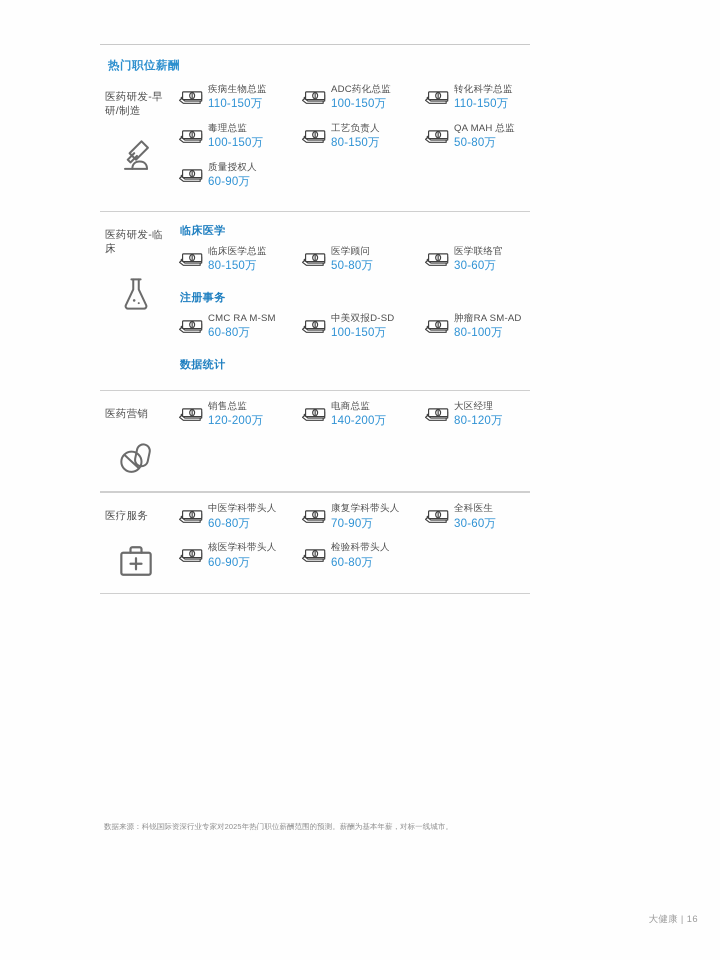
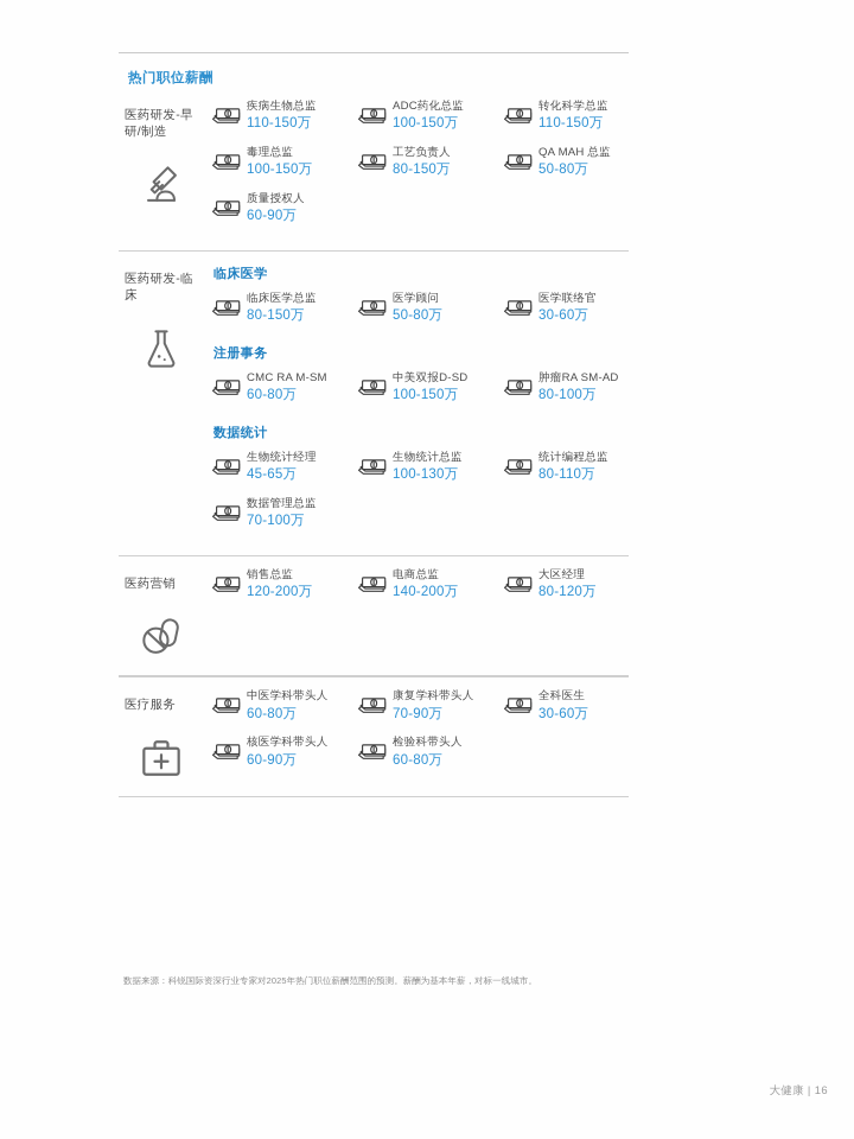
  热门职位薪酬
  医药研发-早研/制造
  疾病生物总监
  110-150万
  ADC药化总监
  100-150万
  转化科学总监
  110-150万
  毒理总监
  100-150万
  工艺负责人
  80-150万
  QA MAH 总监
  50-80万
  质量授权人
  60-90万
  医药研发-临床
  临床医学
  临床医学总监
  80-150万
  医学顾问
  50-80万
  医学联络官
  30-60万
  注册事务
  CMC RA M-SM
  60-80万
  中美双报D-SD
  100-150万
  肿瘤RA SM-AD
  80-100万
  数据统计
+ 生物统计经理
+ 45-65万
+ 生物统计总监
+ 100-130万
+ 统计编程总监
+ 80-110万
+ 数据管理总监
+ 70-100万
  医药营销
  销售总监
  120-200万
  电商总监
  140-200万
  大区经理
  80-120万
  医疗服务
  中医学科带头人
  60-80万
  康复学科带头人
  70-90万
  全科医生
  30-60万
  核医学科带头人
  60-90万
  检验科带头人
  60-80万
  数据来源：科锐国际资深行业专家对2025年热门职位薪酬范围的预测。薪酬为基本年薪，对标一线城市。
  大健康 | 16
